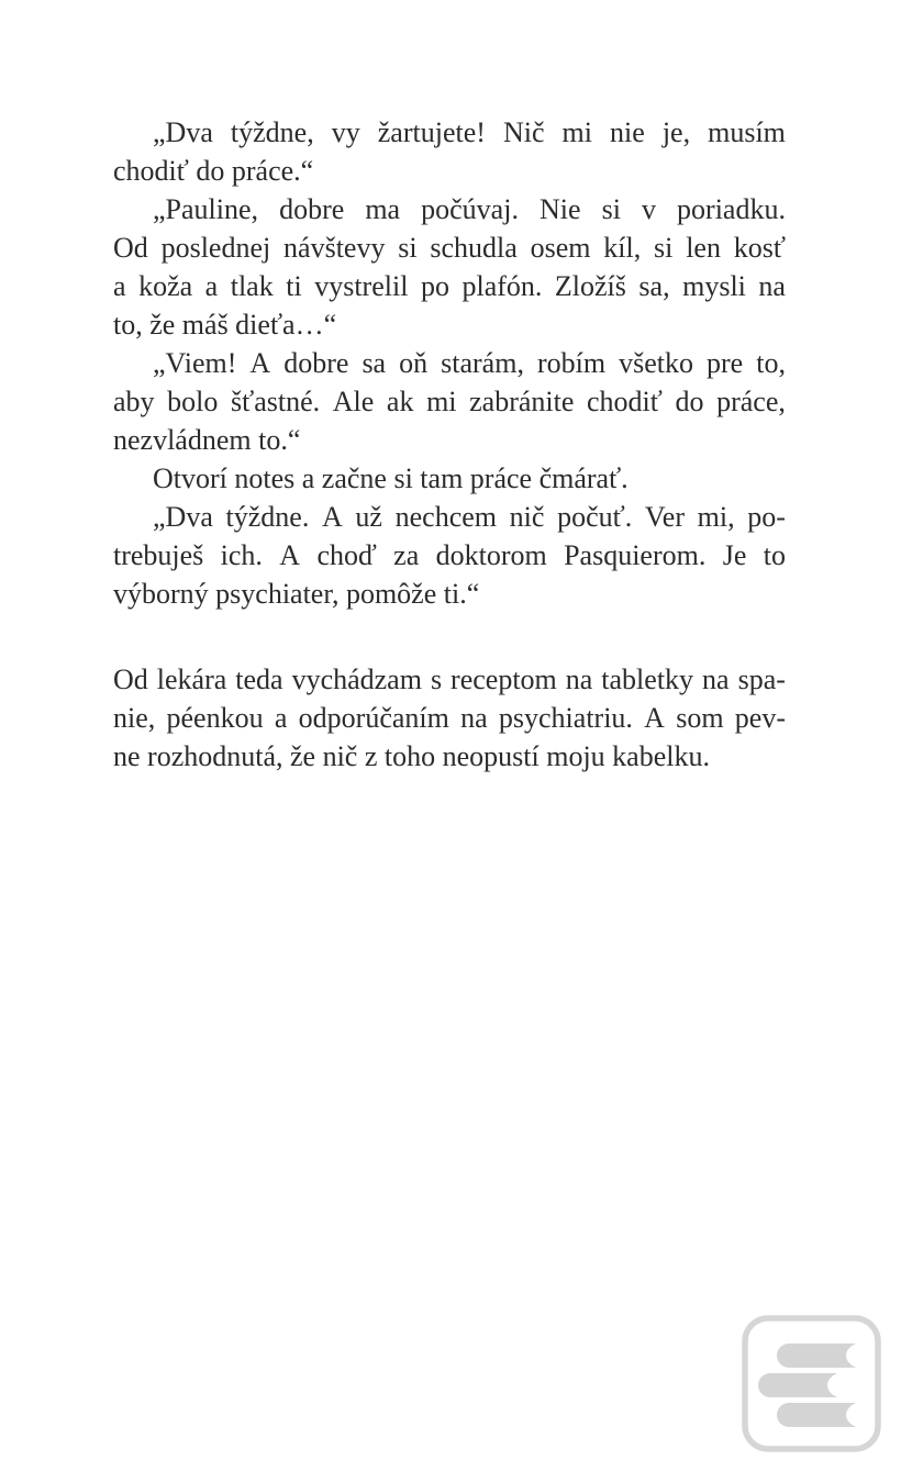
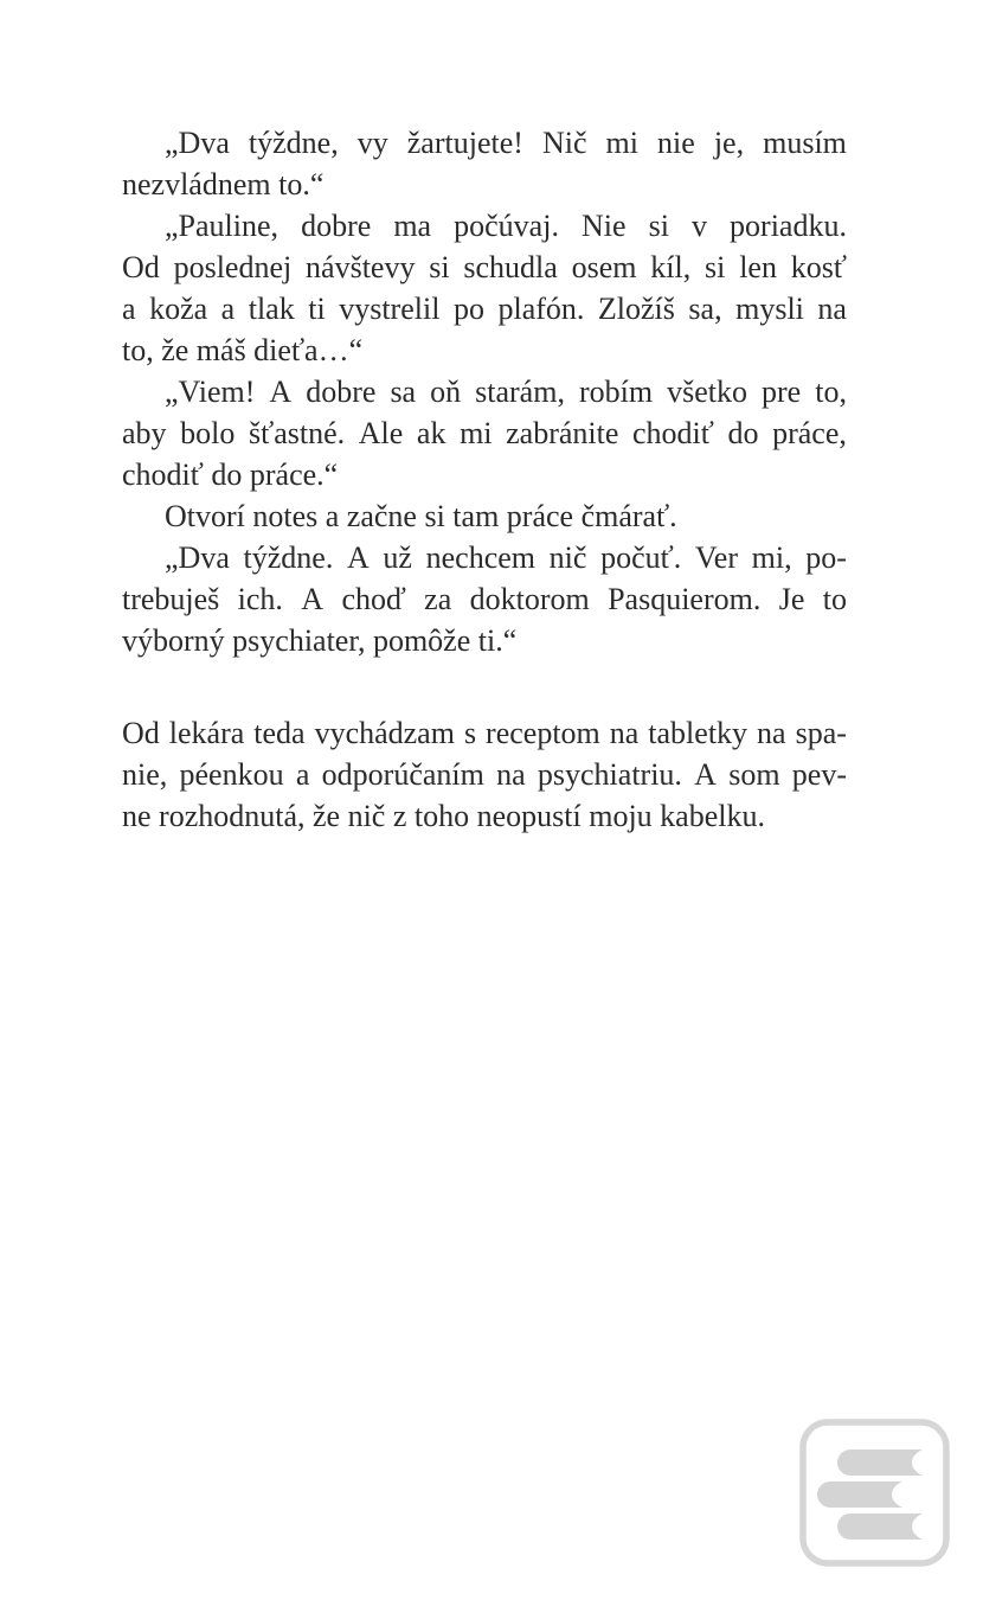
  „Dva
  týždne,
  vy
  žartujete!
  Nič
  mi
  nie
  je,
  musím
- chodiť do práce.“
+ nezvládnem to.“
  „Pauline,
  dobre
  ma
  počúvaj.
  Nie
  si
  v
  poriadku.
  Od
  poslednej
  návštevy
  si
  schudla
  osem
  kíl,
  si
  len
  kosť
  a
  koža
  a
  tlak
  ti
  vystrelil
  po
  plafón.
  Zložíš
  sa,
  mysli
  na
  to, že máš dieťa…“
  „Viem!
  A
  dobre
  sa
  oň
  starám,
  robím
  všetko
  pre
  to,
  aby
  bolo
  šťastné.
  Ale
  ak
  mi
  zabránite
  chodiť
  do
  práce,
- nezvládnem to.“
+ chodiť do práce.“
  Otvorí notes a začne si tam práce čmárať.
  „Dva
  týždne.
  A
  už
  nechcem
  nič
  počuť.
  Ver
  mi,
  po-
  trebuješ
  ich.
  A
  choď
  za
  doktorom
  Pasquierom.
  Je
  to
  výborný psychiater, pomôže ti.“
  Od
  lekára
  teda
  vychádzam
  s
  receptom
  na
  tabletky
  na
  spa-
  nie,
  péenkou
  a
  odporúčaním
  na
  psychiatriu.
  A
  som
  pev-
  ne rozhodnutá, že nič z toho neopustí moju kabelku.
